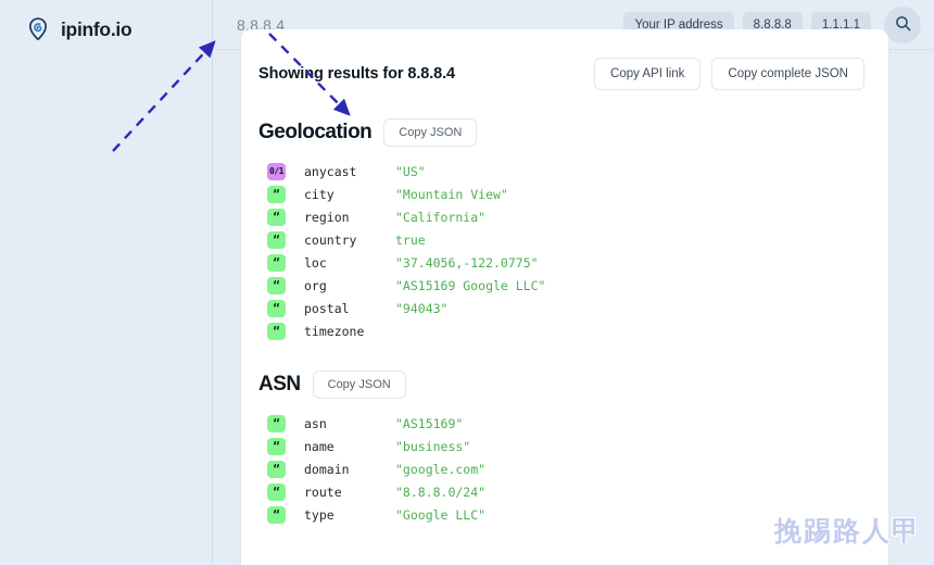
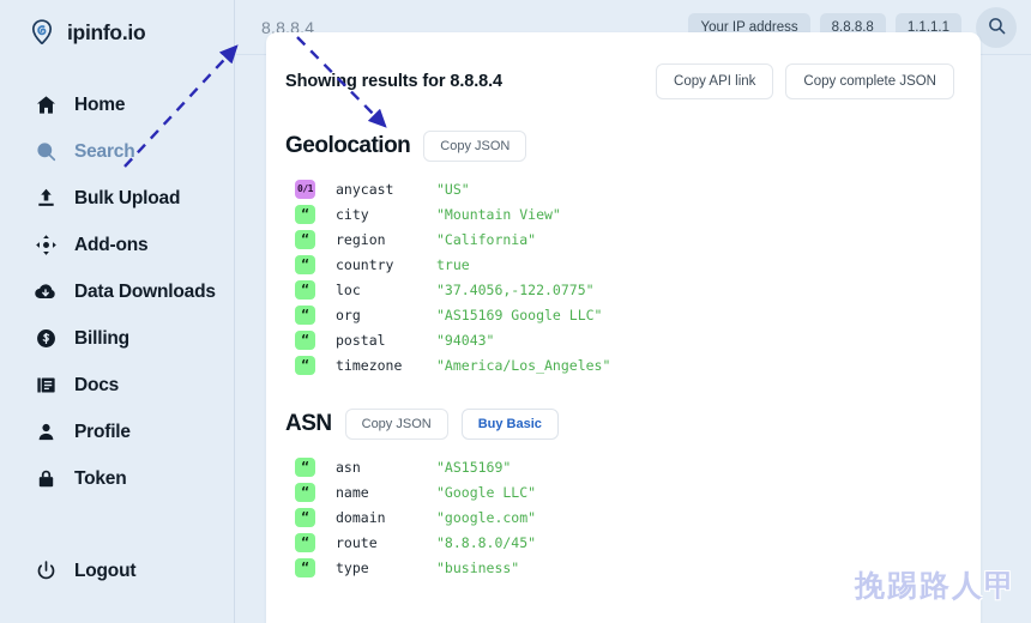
  ipinfo.io
+ Home
+ Search
+ Bulk Upload
+ Add-ons
+ Data Downloads
+ Billing
+ Docs
+ Profile
+ Token
+ Logout
  8.8.8.4
  Your IP address
  8.8.8.8
  1.1.1.1
  Showig results for 8.8.8.4
  Copy API link
  Copy complete JSON
  Geolocation
  Copy JSON
  0/1
  anycast
  "US"
  “
  city
  "Mountain View"
  “
  region
  "California"
  “
  country
  true
  “
  loc
  "37.4056,-122.0775"
  “
  org
  "AS15169 Google LLC"
  “
  postal
  "94043"
  “
  timezone
+ "America/Los_Angeles"
  ASN
  Copy JSON
+ Buy Basic
  “
  asn
  "AS15169"
  “
  name
- "business"
+ "Google LLC"
  “
  domain
  "google.com"
  “
  route
- "8.8.8.0/24"
+ "8.8.8.0/45"
  “
  type
- "Google LLC"
+ "business"
  挽踢路人甲
